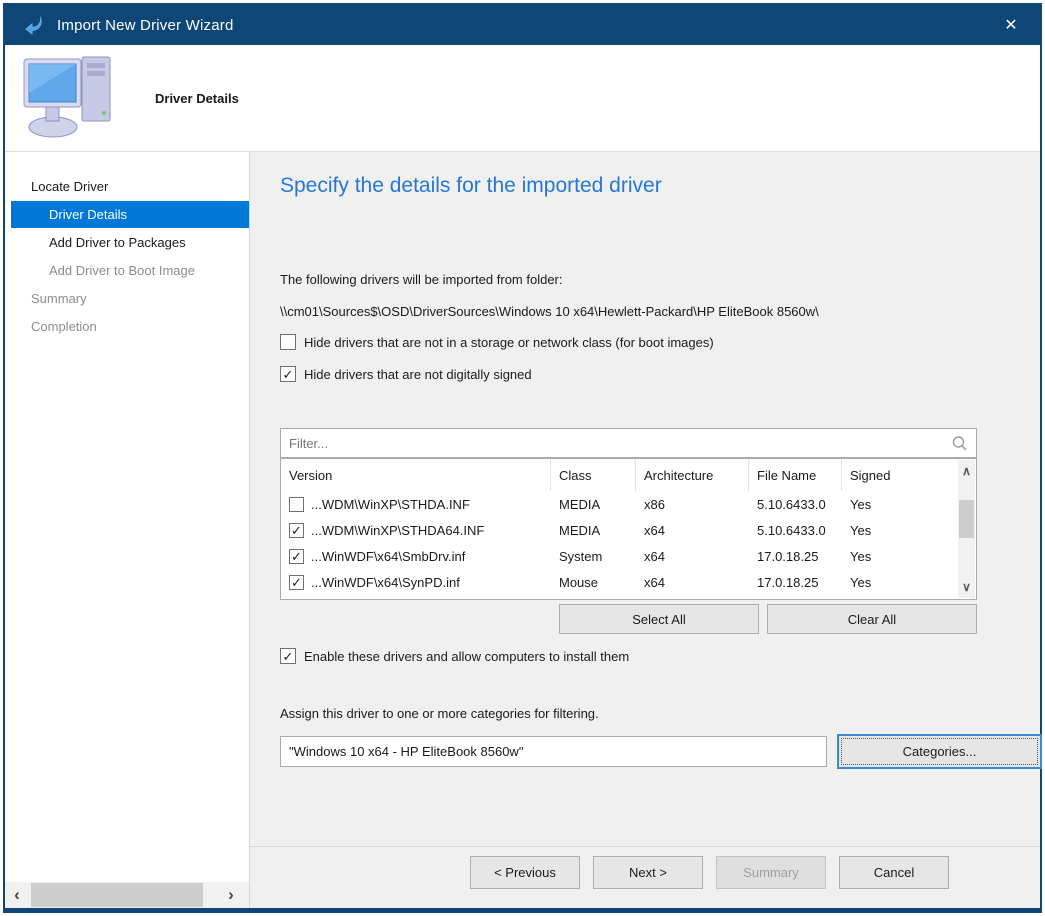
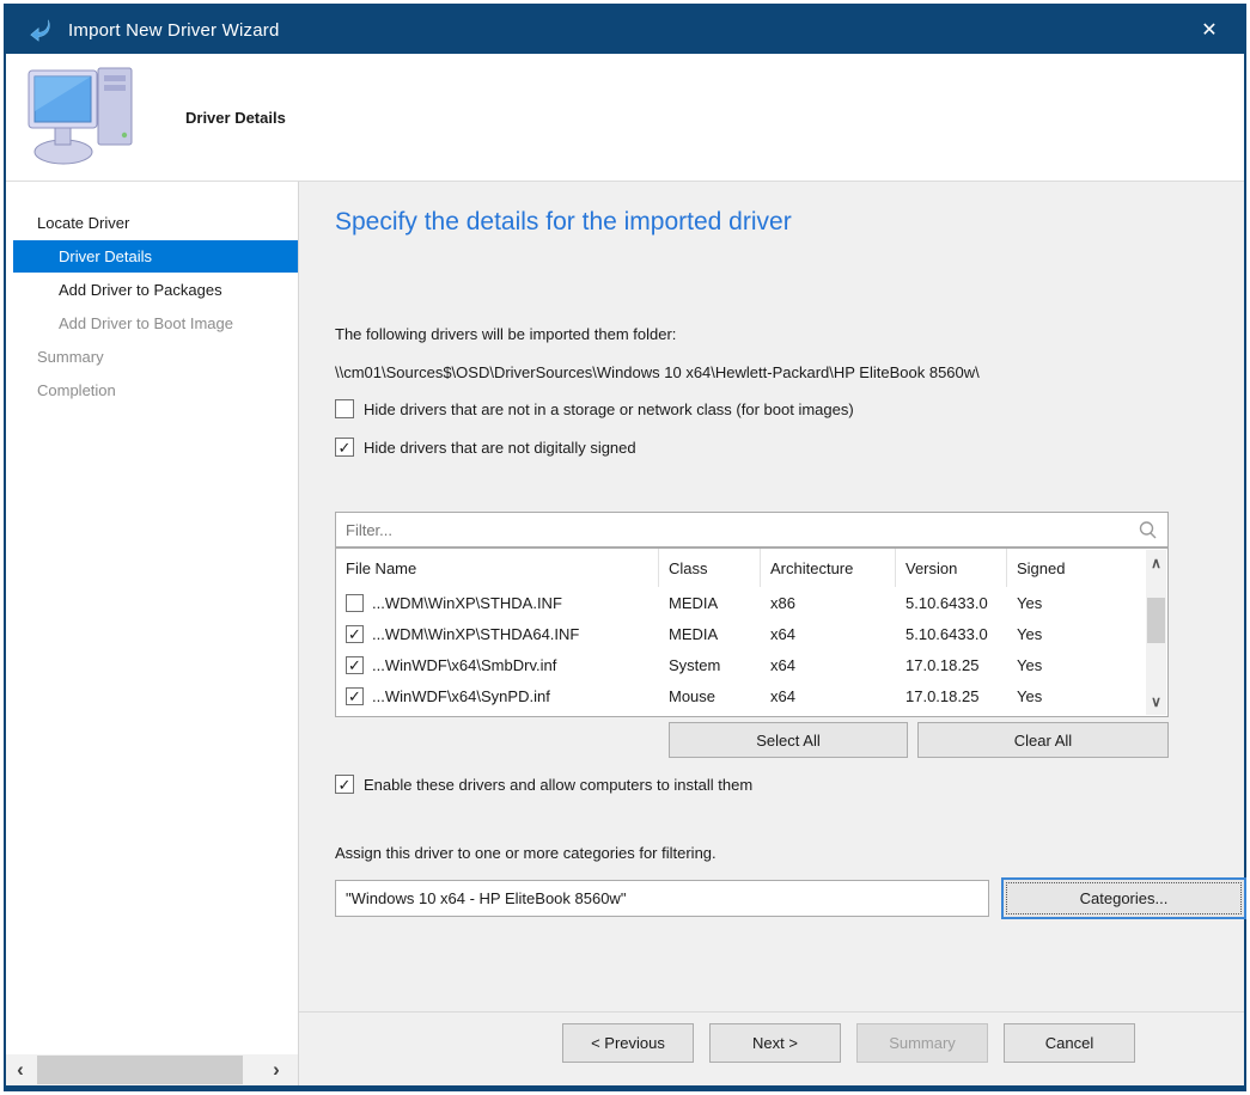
  Import New Driver Wizard
  ✕
  Driver Details
  Locate Driver
  Driver Details
  Add Driver to Packages
  Add Driver to Boot Image
  Summary
  Completion
  ‹
  ›
  Specify the details for the imported driver
- The following drivers will be imported from folder:
+ The following drivers will be imported them folder:
  \\cm01\Sources$\OSD\DriverSources\Windows 10 x64\Hewlett-Packard\HP EliteBook 8560w\
  Hide drivers that are not in a storage or network class (for boot images)
  Hide drivers that are not digitally signed
  Filter...
- Version
+ File Name
  Class
  Architecture
- File Name
+ Version
  Signed
  ...WDM\WinXP\STHDA.INF
  MEDIA
  x86
  5.10.6433.0
  Yes
  ...WDM\WinXP\STHDA64.INF
  MEDIA
  x64
  5.10.6433.0
  Yes
  ...WinWDF\x64\SmbDrv.inf
  System
  x64
  17.0.18.25
  Yes
  ...WinWDF\x64\SynPD.inf
  Mouse
  x64
  17.0.18.25
  Yes
  ∧
  ∨
  Select All
  Clear All
  Enable these drivers and allow computers to install them
  Assign this driver to one or more categories for filtering.
  "Windows 10 x64 - HP EliteBook 8560w"
  Categories...
  < Previous
  Next >
  Summary
  Cancel
